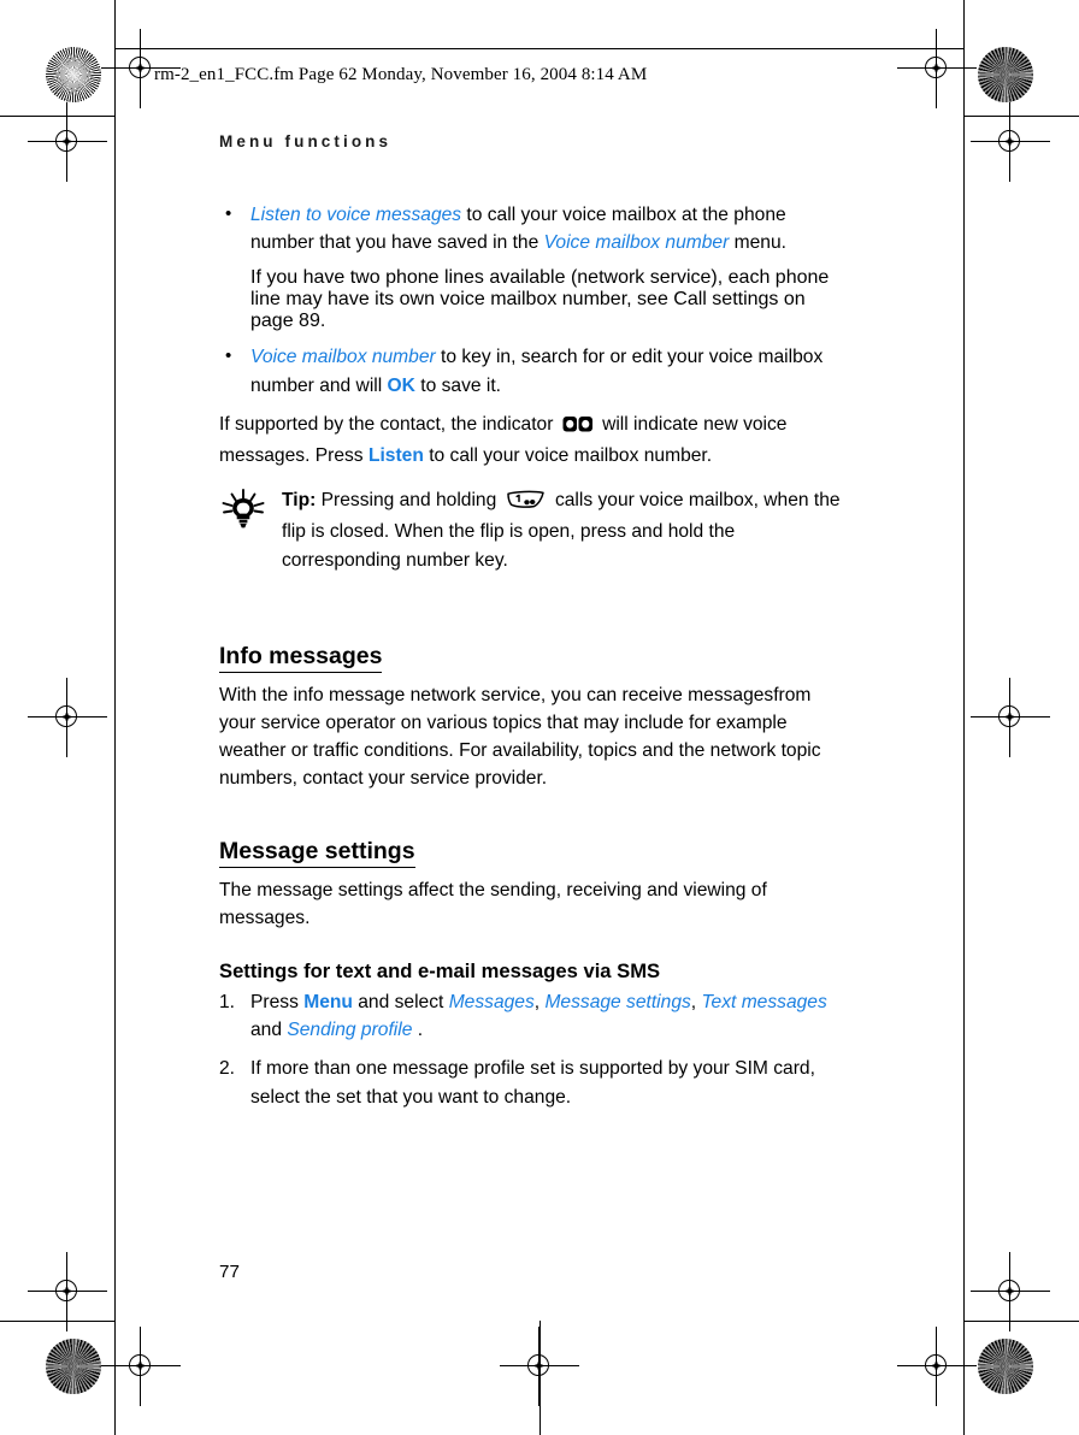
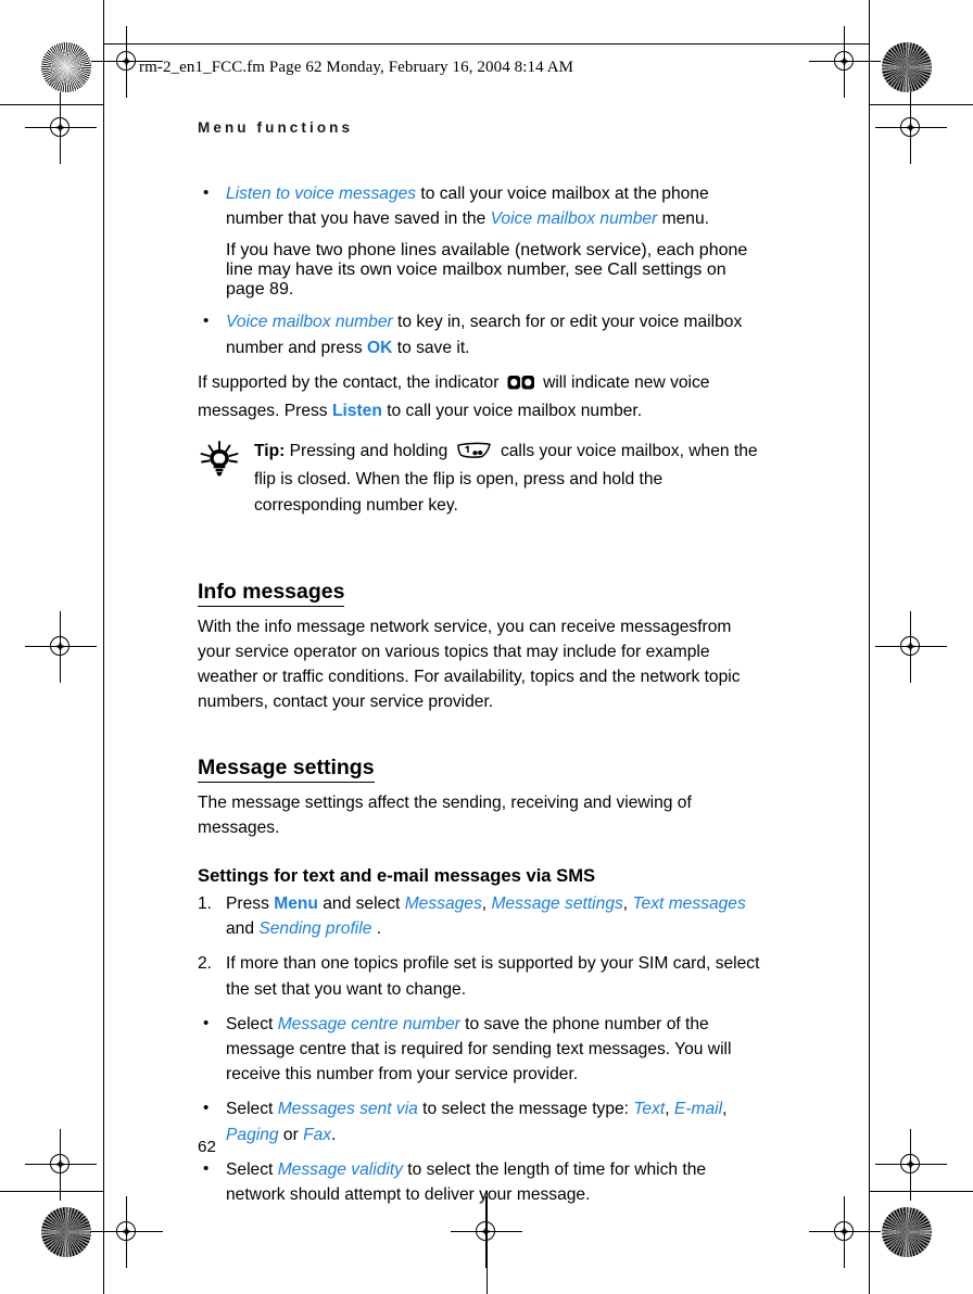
- rm-2_en1_FCC.fm Page 62 Monday, November 16, 2004 8:14 AM
+ rm-2_en1_FCC.fm Page 62 Monday, February 16, 2004 8:14 AM
  Menu functions
  Listen to voice messages to call your voice mailbox at the phone number that you have saved in the Voice mailbox number menu.
  If you have two phone lines available (network service), each phone line may have its own voice mailbox number, see Call settings on page 89.
- Voice mailbox number to key in, search for or edit your voice mailbox number and will OK to save it.
+ Voice mailbox number to key in, search for or edit your voice mailbox number and press OK to save it.
  If supported by the contact, the indicator will indicate new voice messages. Press Listen to call your voice mailbox number.
  Tip: Pressing and holding calls your voice mailbox, when the flip is closed. When the flip is open, press and hold the corresponding number key.
  Info messages
  With the info message network service, you can receive messagesfrom your service operator on various topics that may include for example weather or traffic conditions. For availability, topics and the network topic numbers, contact your service provider.
  Message settings
  The message settings affect the sending, receiving and viewing of messages.
  Settings for text and e-mail messages via SMS
  1.
  Press Menu and select Messages, Message settings, Text messages and Sending profile .
  2.
- If more than one message profile set is supported by your SIM card, select the set that you want to change.
+ If more than one topics profile set is supported by your SIM card, select the set that you want to change.
+ Select Message centre number to save the phone number of the message centre that is required for sending text messages. You will receive this number from your service provider.
+ Select Messages sent via to select the message type: Text, E-mail, Paging or Fax.
+ Select Message validity to select the length of time for which the network should attempt to deliver your message.
- 77
+ 62
